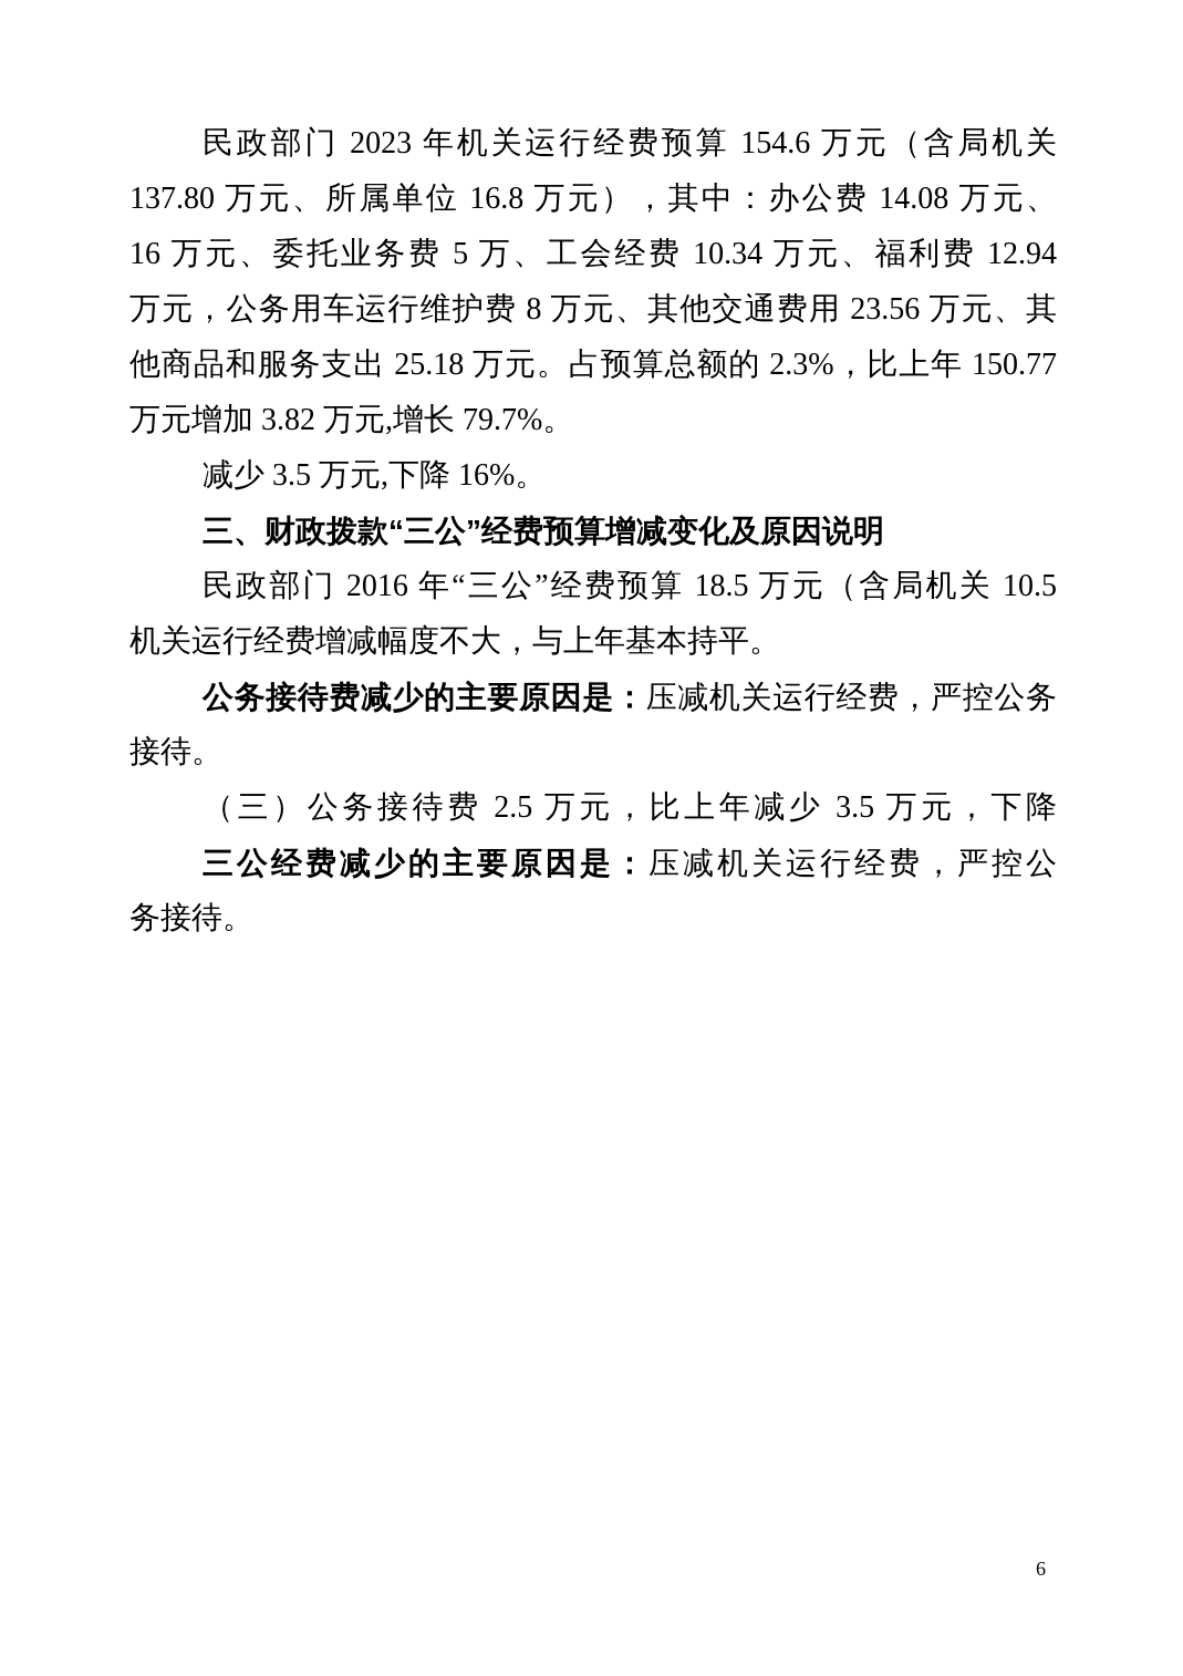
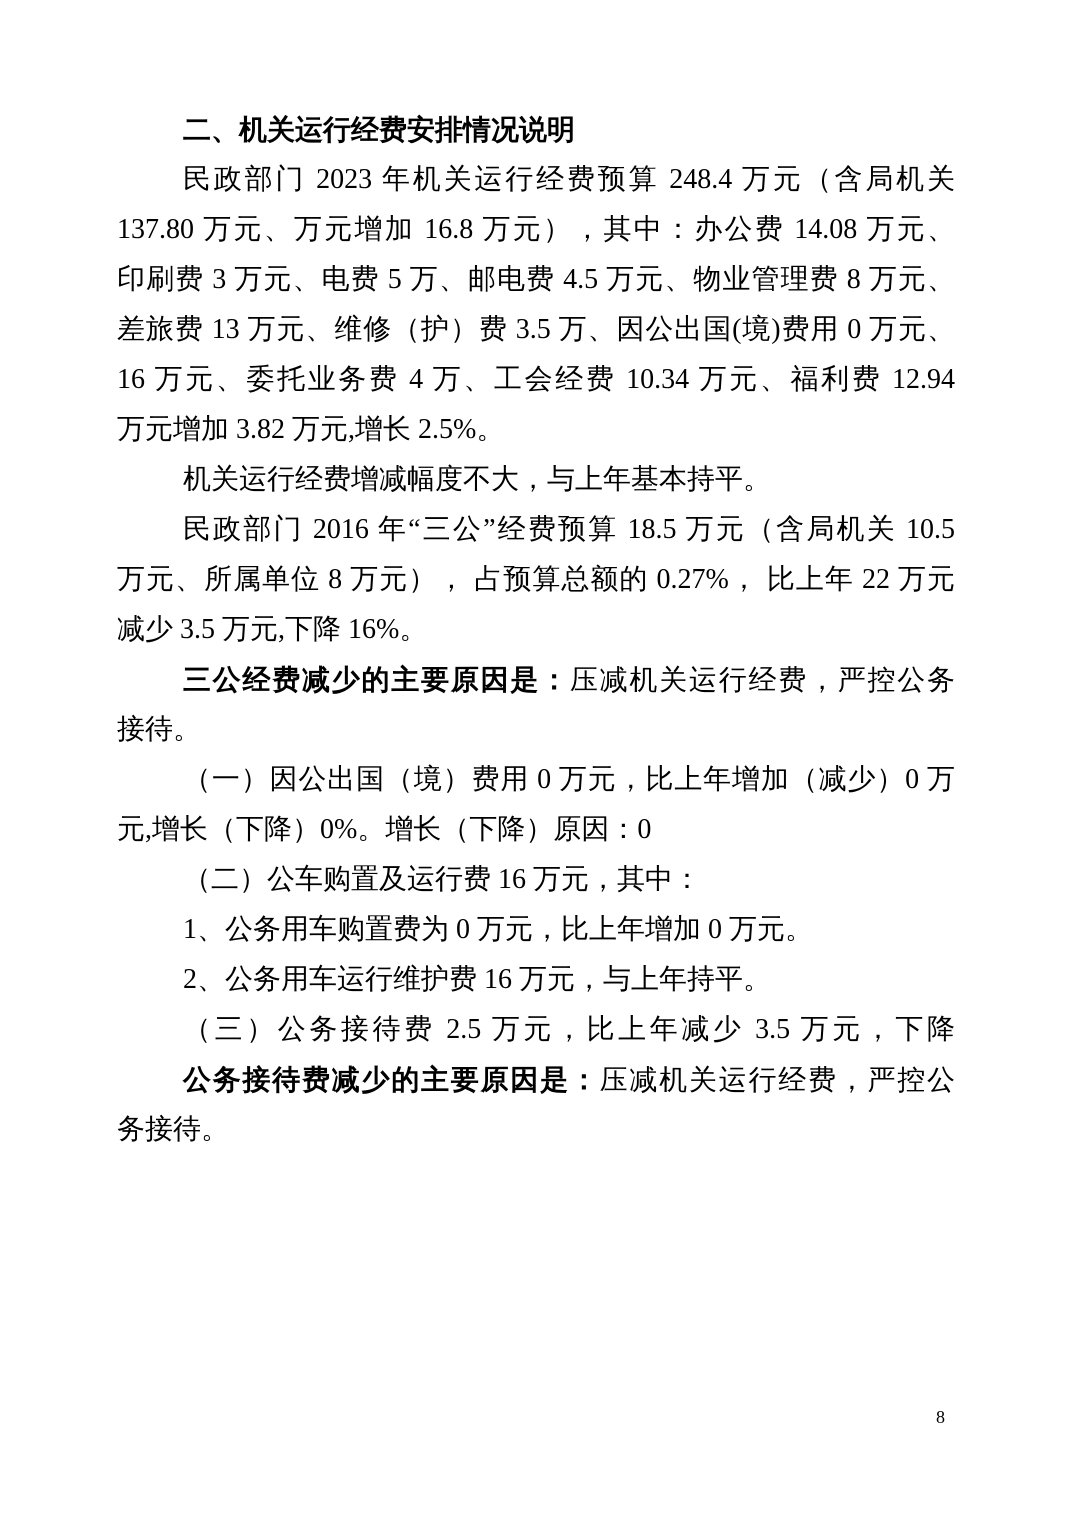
+ 二、机关运行经费安排情况说明
- 民政部门 2023 年机关运行经费预算 154.6 万元（含局机关
+ 民政部门 2023 年机关运行经费预算 248.4 万元（含局机关
- 137.80 万元、所属单位 16.8 万元），其中：办公费 14.08 万元、
+ 137.80 万元、万元增加 16.8 万元），其中：办公费 14.08 万元、
+ 印刷费 3 万元、电费 5 万、邮电费 4.5 万元、物业管理费 8 万元、
+ 差旅费 13 万元、维修（护）费 3.5 万、因公出国(境)费用 0 万元、
- 16 万元、委托业务费 5 万、工会经费 10.34 万元、福利费 12.94
+ 16 万元、委托业务费 4 万、工会经费 10.34 万元、福利费 12.94
- 万元，公务用车运行维护费 8 万元、其他交通费用 23.56 万元、其
- 他商品和服务支出 25.18 万元。占预算总额的 2.3%，比上年 150.77
- 万元增加 3.82 万元,增长 79.7%。
+ 万元增加 3.82 万元,增长 2.5%。
- 减少 3.5 万元,下降 16%。
+ 机关运行经费增减幅度不大，与上年基本持平。
- 三、财政拨款“三公”经费预算增减变化及原因说明
  民政部门 2016 年“三公”经费预算 18.5 万元（含局机关 10.5
+ 万元、所属单位 8 万元）， 占预算总额的 0.27%， 比上年 22 万元
- 机关运行经费增减幅度不大，与上年基本持平。
+ 减少 3.5 万元,下降 16%。
- 公务接待费减少的主要原因是：压减机关运行经费，严控公务
+ 三公经费减少的主要原因是：压减机关运行经费，严控公务
  接待。
+ （一）因公出国（境）费用 0 万元，比上年增加（减少）0 万
+ 元,增长（下降）0%。增长（下降）原因：0
+ （二）公车购置及运行费 16 万元，其中：
+ 1、公务用车购置费为 0 万元，比上年增加 0 万元。
+ 2、公务用车运行维护费 16 万元，与上年持平。
  （三）公务接待费 2.5 万元，比上年减少 3.5 万元，下降
- 三公经费减少的主要原因是：压减机关运行经费，严控公
+ 公务接待费减少的主要原因是：压减机关运行经费，严控公
  务接待。
- 6
+ 8
